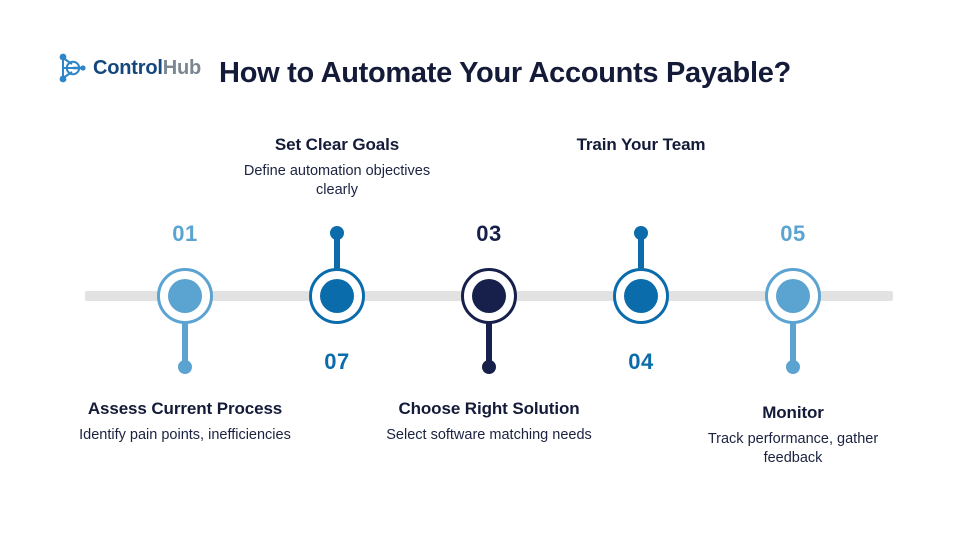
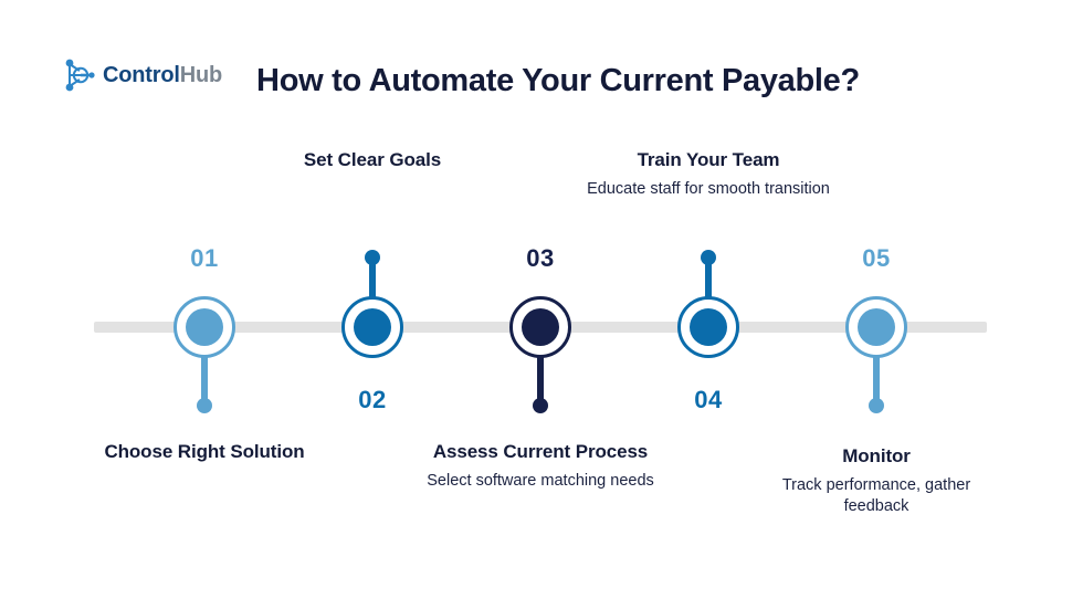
  ControlHub
- How to Automate Your Accounts Payable?
+ How to Automate Your Current Payable?
  01
- Assess Current Process
+ Choose Right Solution
- Identify pain points, inefficiencies
  Set Clear Goals
- Define automation objectives clearly
- 07
+ 02
  03
- Choose Right Solution
+ Assess Current Process
  Select software matching needs
  Train Your Team
+ Educate staff for smooth transition
  04
  05
  Monitor
  Track performance, gather feedback
